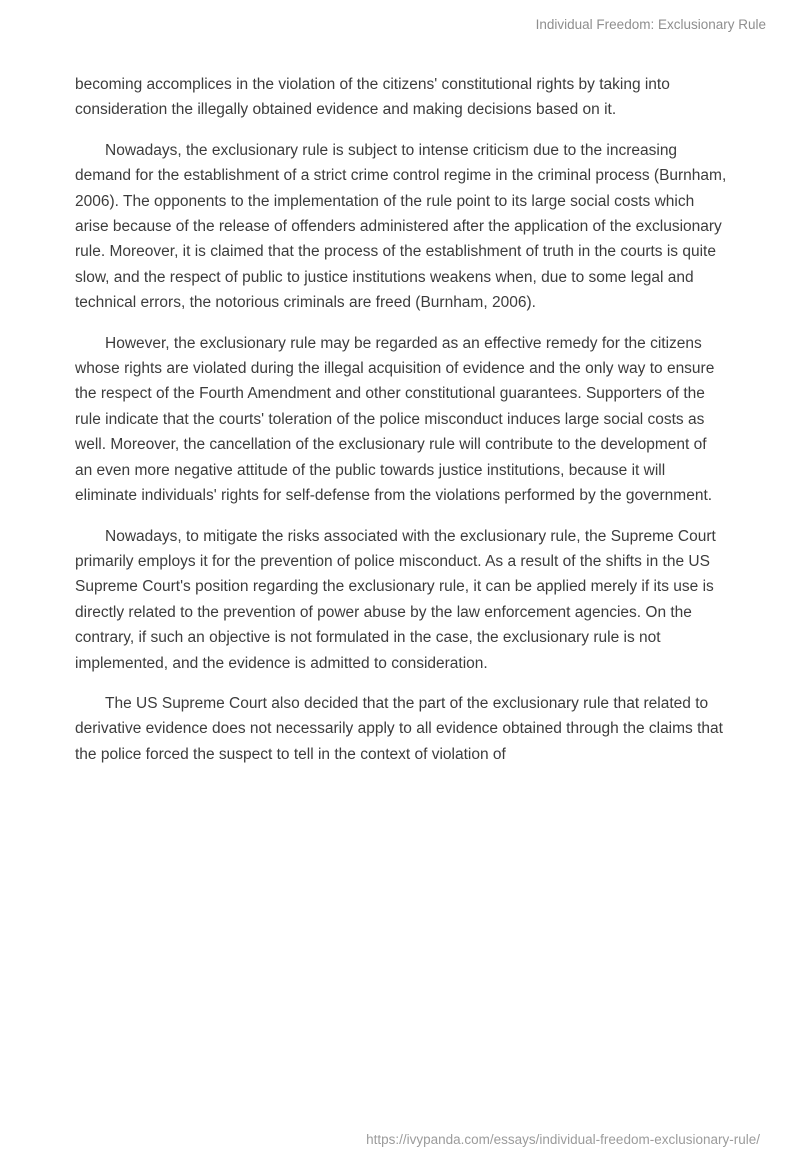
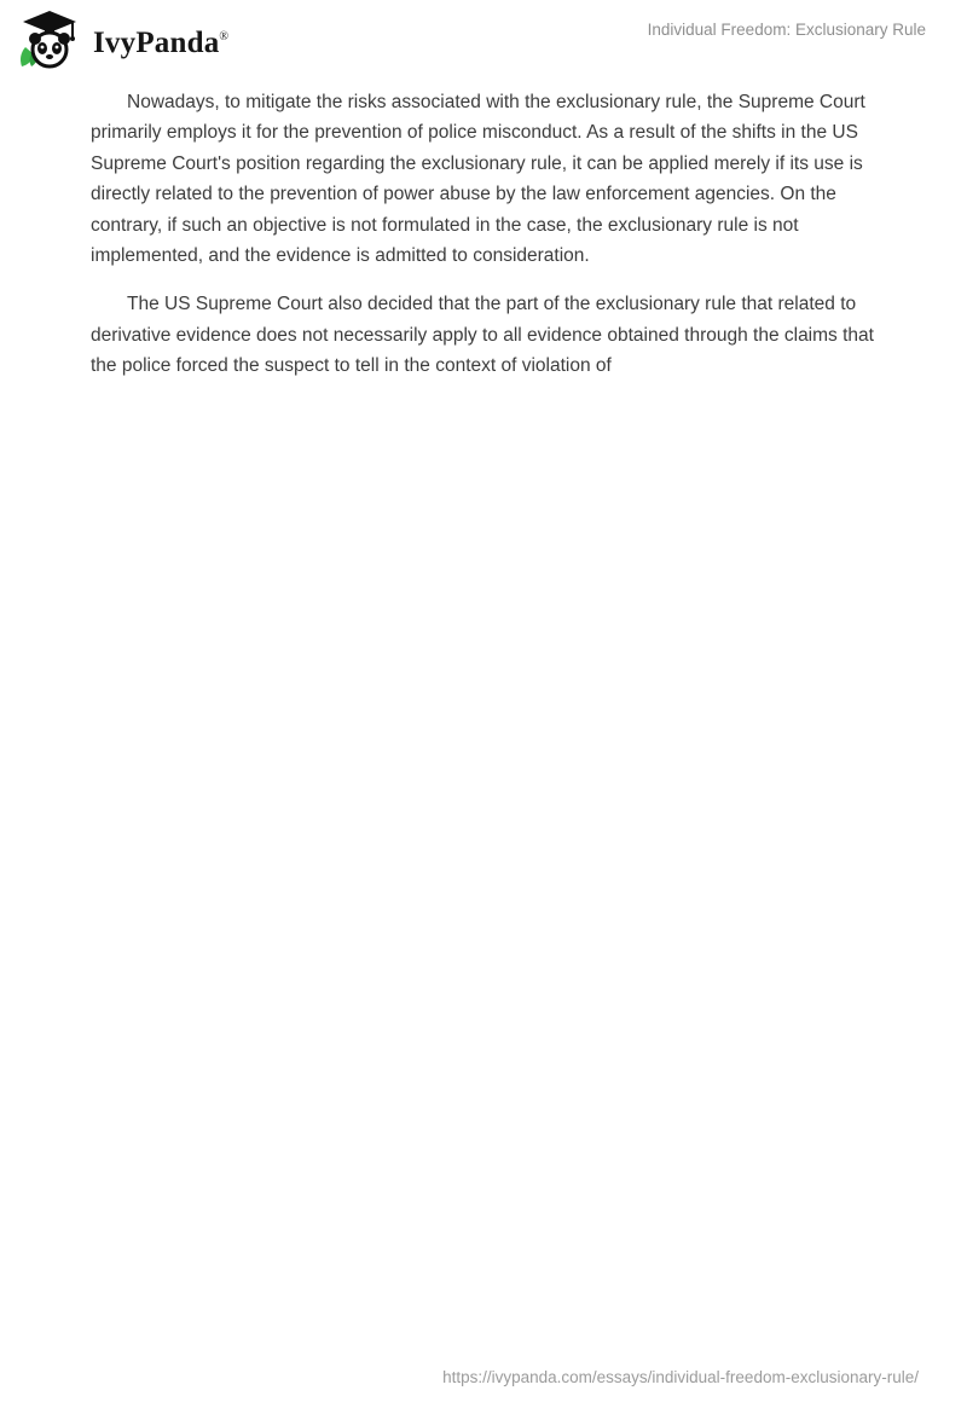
+ IvyPanda®
  Individual Freedom: Exclusionary Rule
- becoming accomplices in the violation of the citizens' constitutional rights by taking into consideration the illegally obtained evidence and making decisions based on it.
- Nowadays, the exclusionary rule is subject to intense criticism due to the increasing demand for the establishment of a strict crime control regime in the criminal process (Burnham, 2006). The opponents to the implementation of the rule point to its large social costs which arise because of the release of offenders administered after the application of the exclusionary rule. Moreover, it is claimed that the process of the establishment of truth in the courts is quite slow, and the respect of public to justice institutions weakens when, due to some legal and technical errors, the notorious criminals are freed (Burnham, 2006).
- However, the exclusionary rule may be regarded as an effective remedy for the citizens whose rights are violated during the illegal acquisition of evidence and the only way to ensure the respect of the Fourth Amendment and other constitutional guarantees. Supporters of the rule indicate that the courts' toleration of the police misconduct induces large social costs as well. Moreover, the cancellation of the exclusionary rule will contribute to the development of an even more negative attitude of the public towards justice institutions, because it will eliminate individuals' rights for self-defense from the violations performed by the government.
  Nowadays, to mitigate the risks associated with the exclusionary rule, the Supreme Court primarily employs it for the prevention of police misconduct. As a result of the shifts in the US Supreme Court's position regarding the exclusionary rule, it can be applied merely if its use is directly related to the prevention of power abuse by the law enforcement agencies. On the contrary, if such an objective is not formulated in the case, the exclusionary rule is not implemented, and the evidence is admitted to consideration.
  The US Supreme Court also decided that the part of the exclusionary rule that related to derivative evidence does not necessarily apply to all evidence obtained through the claims that the police forced the suspect to tell in the context of violation of
  https://ivypanda.com/essays/individual-freedom-exclusionary-rule/
